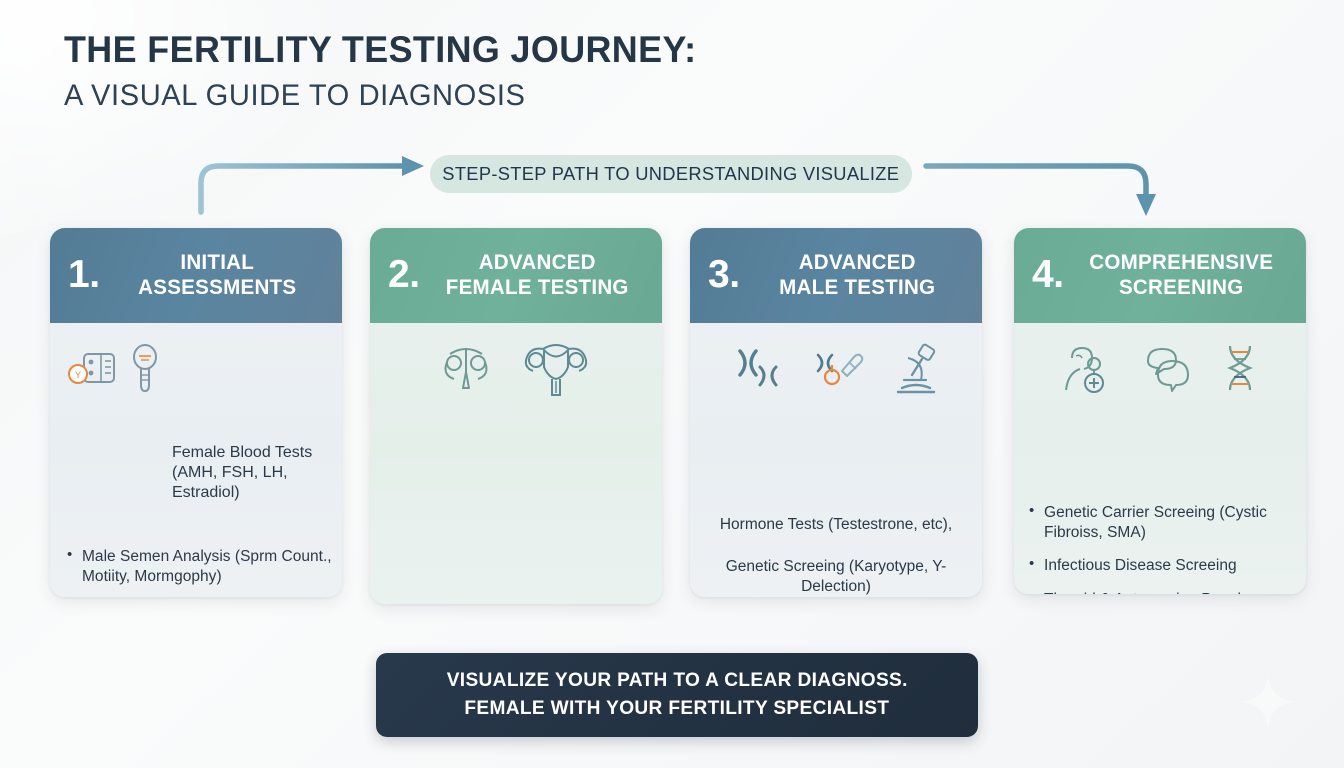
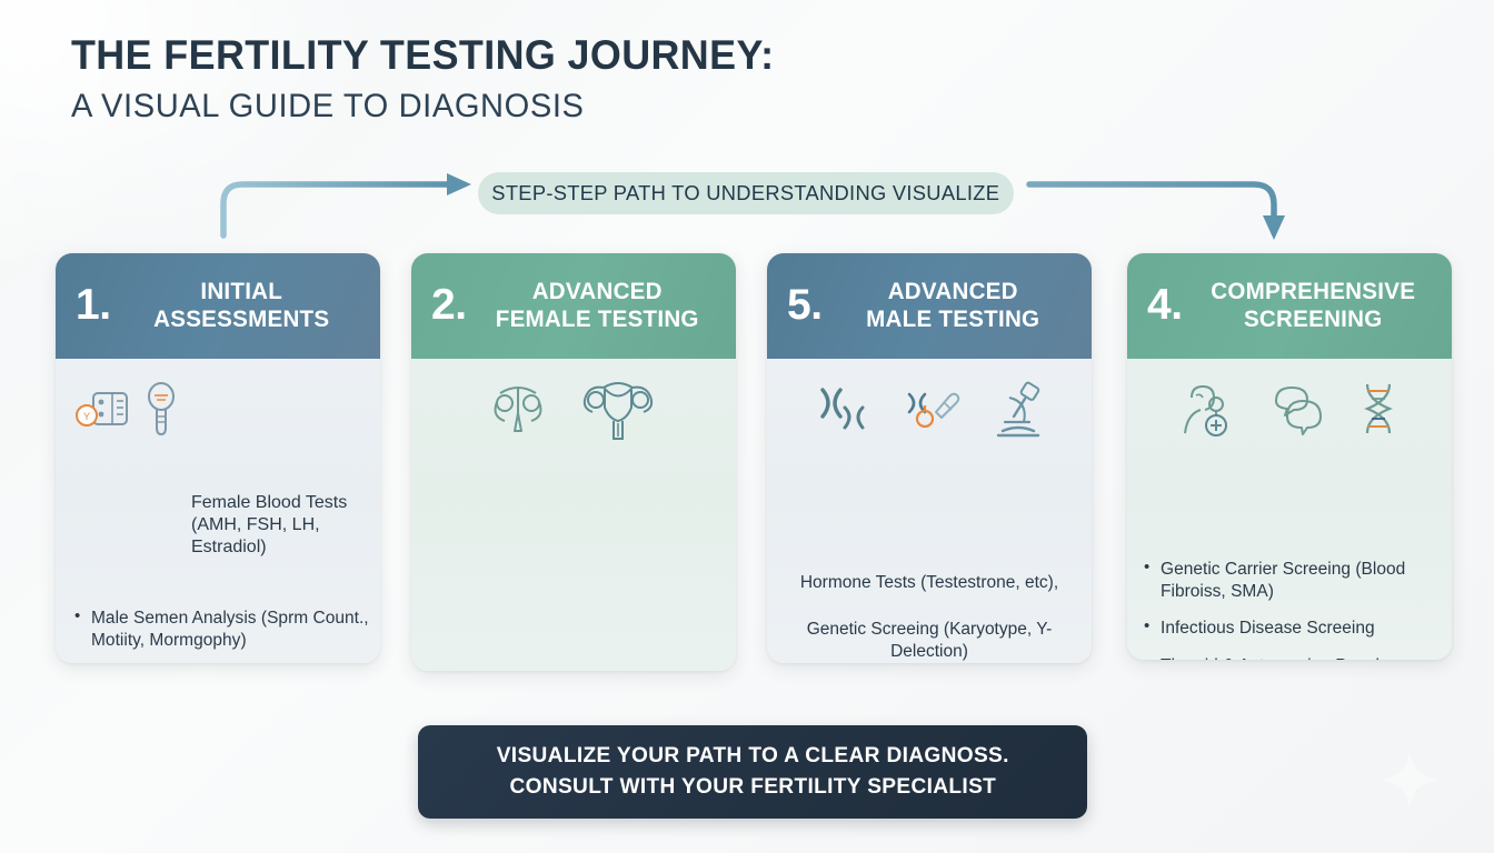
  THE FERTILITY TESTING JOURNEY:
  A VISUAL GUIDE TO DIAGNOSIS
  STEP-STEP PATH TO UNDERSTANDING VISUALIZE
  1.
  INITIAL
  ASSESSMENTS
  Y
  Female Blood Tests
  (AMH, FSH, LH, Estradiol)
  Male Semen Analysis (Sprm Count., Motiity, Mormgophy)
  2.
  ADVANCED
  FEMALE TESTING
- 3.
+ 5.
  ADVANCED
  MALE TESTING
  Hormone Tests (Testestrone, etc),
  Genetic Screeing (Karyotype, Y-Delection)
  4.
  COMPREHENSIVE
  SCREENING
- Genetic Carrier Screeing (Cystic Fibroiss, SMA)
+ Genetic Carrier Screeing (Blood Fibroiss, SMA)
  Infectious Disease Screeing
  VISUALIZE YOUR PATH TO A CLEAR DIAGNOSS.
- FEMALE WITH YOUR FERTILITY SPECIALIST
+ CONSULT WITH YOUR FERTILITY SPECIALIST
